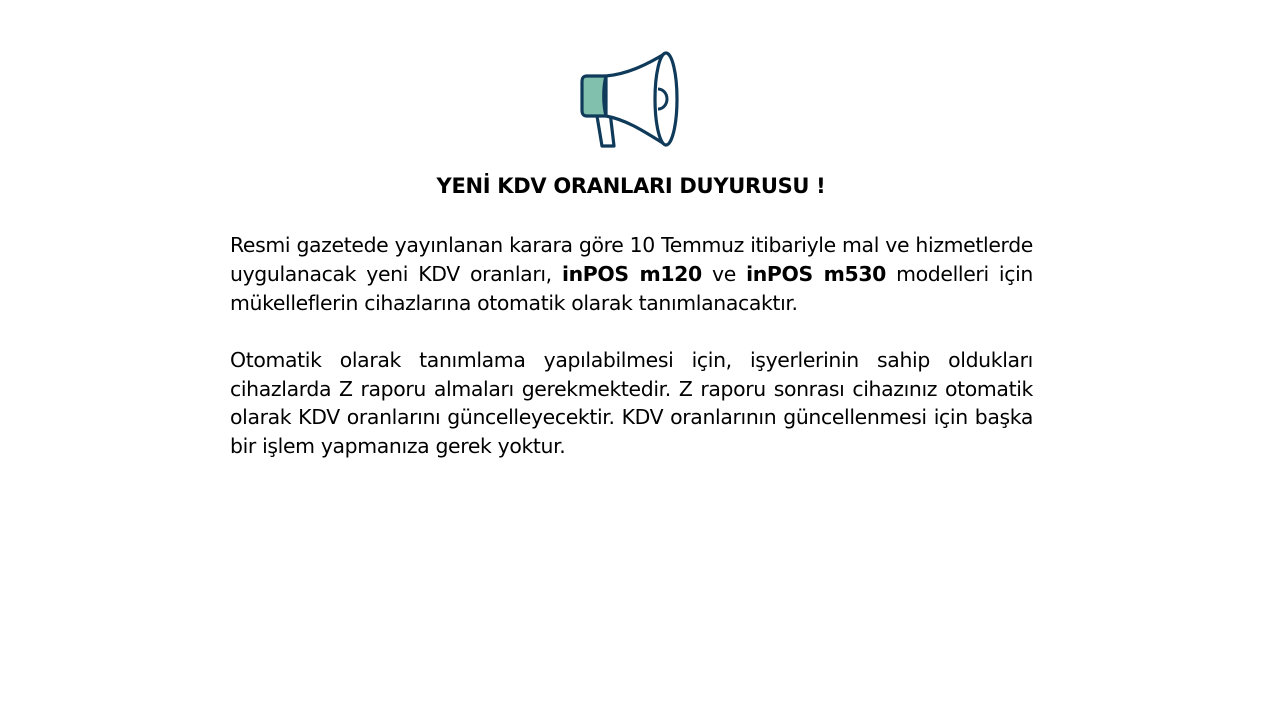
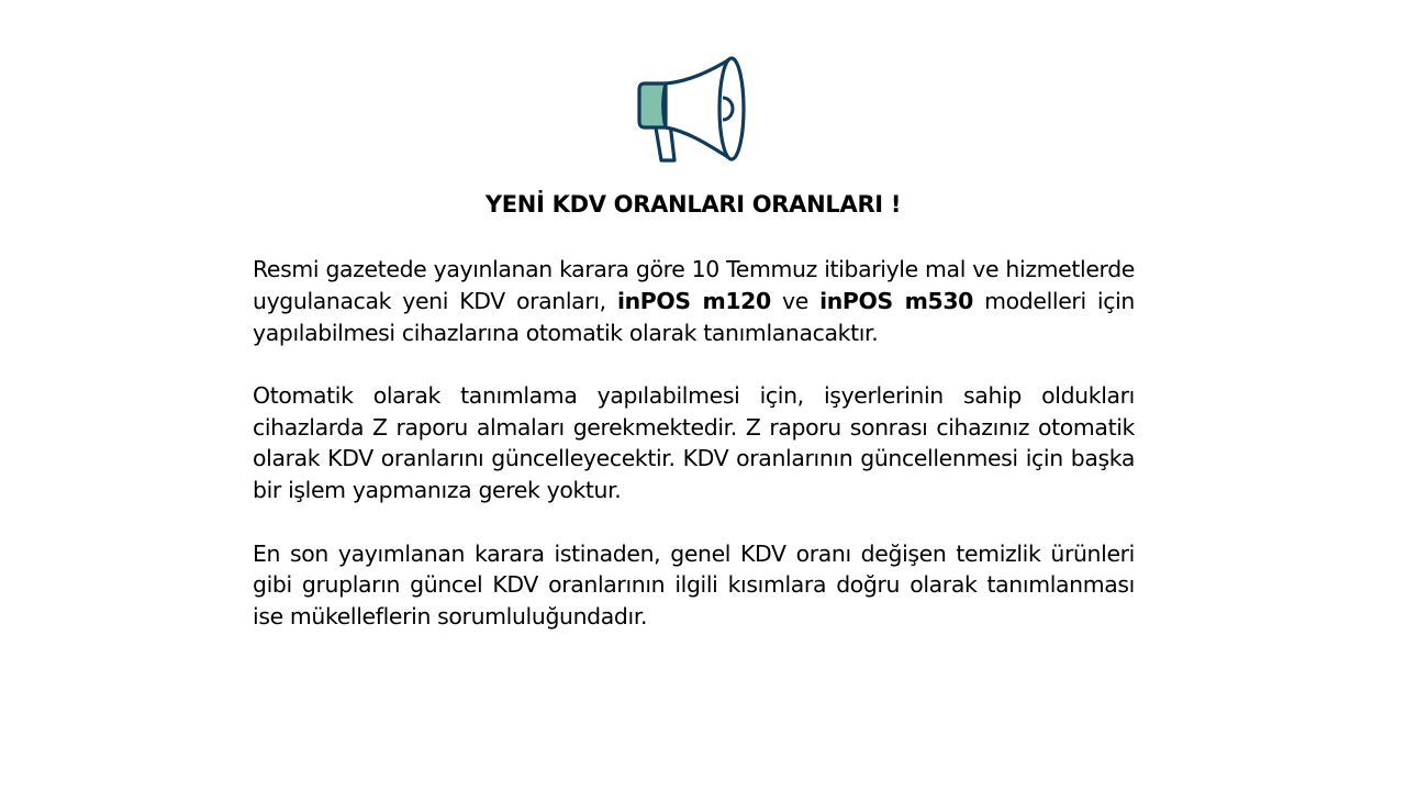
- YENİ KDV ORANLARI DUYURUSU !
+ YENİ KDV ORANLARI ORANLARI !
- Resmi gazetede yayınlanan karara göre 10 Temmuz itibariyle mal ve hizmetlerde uygulanacak yeni KDV oranları, inPOS m120 ve inPOS m530 modelleri için mükelleflerin cihazlarına otomatik olarak tanımlanacaktır.
+ Resmi gazetede yayınlanan karara göre 10 Temmuz itibariyle mal ve hizmetlerde uygulanacak yeni KDV oranları, inPOS m120 ve inPOS m530 modelleri için yapılabilmesi cihazlarına otomatik olarak tanımlanacaktır.
  Otomatik olarak tanımlama yapılabilmesi için, işyerlerinin sahip oldukları cihazlarda Z raporu almaları gerekmektedir. Z raporu sonrası cihazınız otomatik olarak KDV oranlarını güncelleyecektir. KDV oranlarının güncellenmesi için başka bir işlem yapmanıza gerek yoktur.
+ En son yayımlanan karara istinaden, genel KDV oranı değişen temizlik ürünleri gibi grupların güncel KDV oranlarının ilgili kısımlara doğru olarak tanımlanması ise mükelleflerin sorumluluğundadır.
